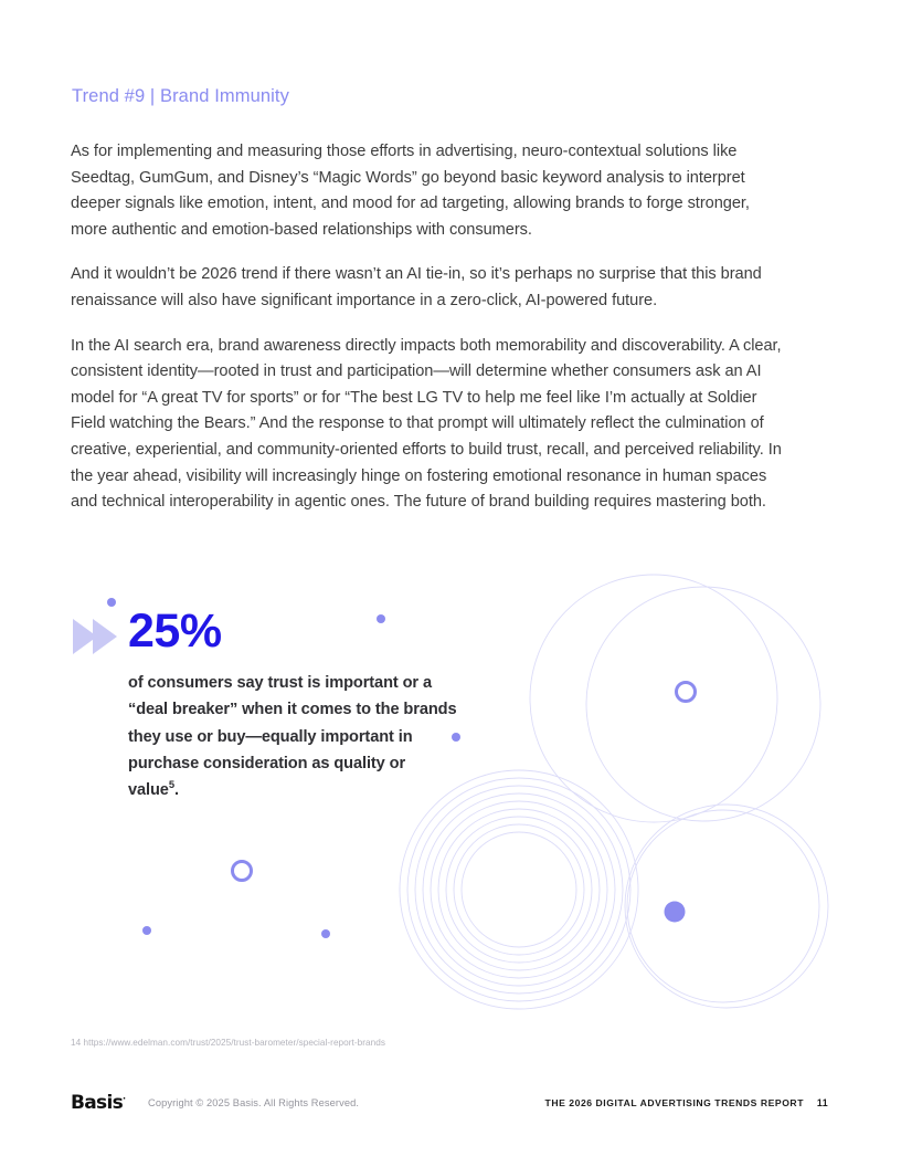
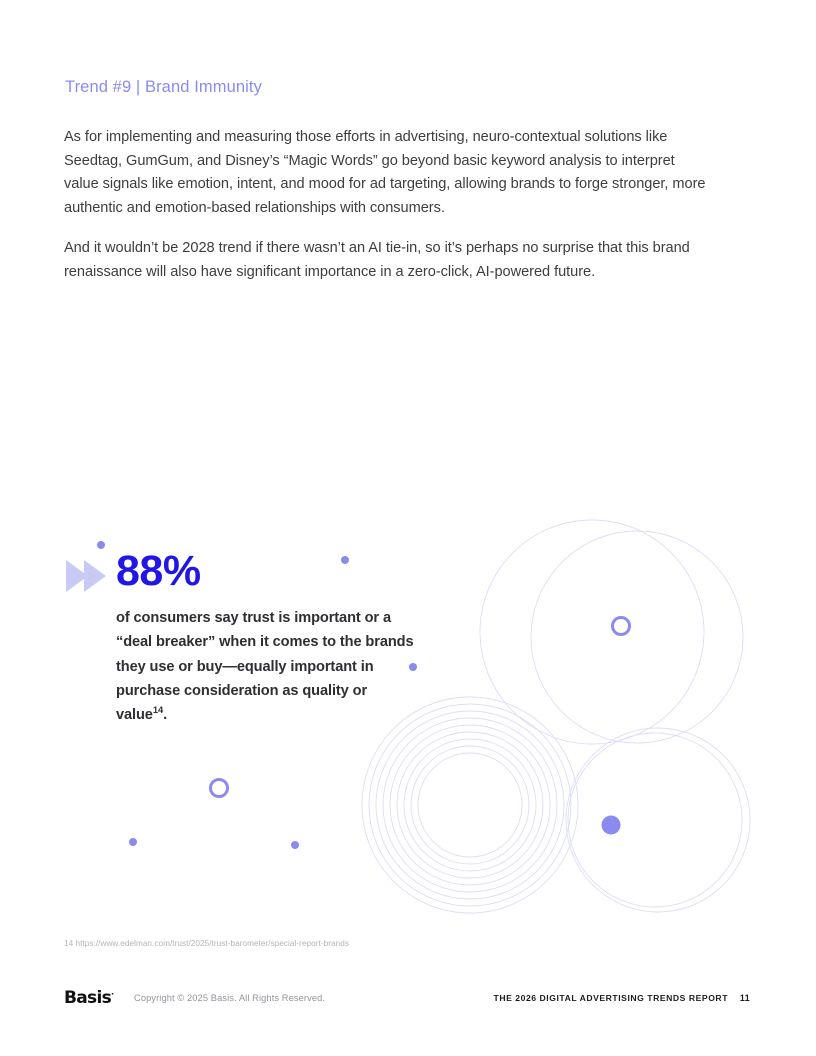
  Trend #9 | Brand Immunity
- As for implementing and measuring those efforts in advertising, neuro-contextual solutions like Seedtag, GumGum, and Disney’s “Magic Words” go beyond basic keyword analysis to interpret deeper signals like emotion, intent, and mood for ad targeting, allowing brands to forge stronger, more authentic and emotion-based relationships with consumers.
+ As for implementing and measuring those efforts in advertising, neuro-contextual solutions like Seedtag, GumGum, and Disney’s “Magic Words” go beyond basic keyword analysis to interpret value signals like emotion, intent, and mood for ad targeting, allowing brands to forge stronger, more authentic and emotion-based relationships with consumers.
- And it wouldn’t be 2026 trend if there wasn’t an AI tie-in, so it’s perhaps no surprise that this brand renaissance will also have significant importance in a zero-click, AI-powered future.
+ And it wouldn’t be 2028 trend if there wasn’t an AI tie-in, so it’s perhaps no surprise that this brand renaissance will also have significant importance in a zero-click, AI-powered future.
- In the AI search era, brand awareness directly impacts both memorability and discoverability. A clear, consistent identity—rooted in trust and participation—will determine whether consumers ask an AI model for “A great TV for sports” or for “The best LG TV to help me feel like I’m actually at Soldier Field watching the Bears.” And the response to that prompt will ultimately reflect the culmination of creative, experiential, and community-oriented efforts to build trust, recall, and perceived reliability. In the year ahead, visibility will increasingly hinge on fostering emotional resonance in human spaces and technical interoperability in agentic ones. The future of brand building requires mastering both.
- 25%
+ 88%
- of consumers say trust is important or a “deal breaker” when it comes to the brands they use or buy—equally important in purchase consideration as quality or value5.
+ of consumers say trust is important or a “deal breaker” when it comes to the brands they use or buy—equally important in purchase consideration as quality or value14.
  14 https://www.edelman.com/trust/2025/trust-barometer/special-report-brands
  Basis·
  Copyright © 2025 Basis. All Rights Reserved.
  THE 2026 DIGITAL ADVERTISING TRENDS REPORT
  11
